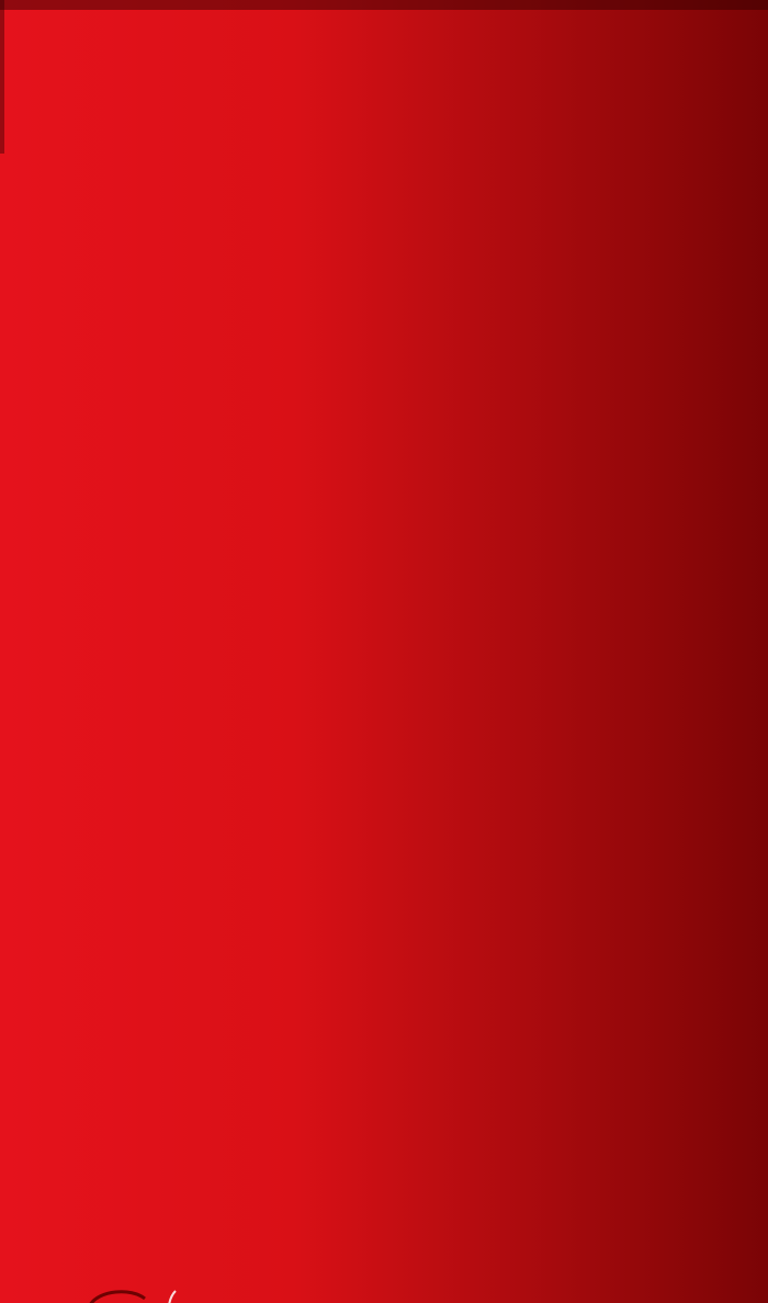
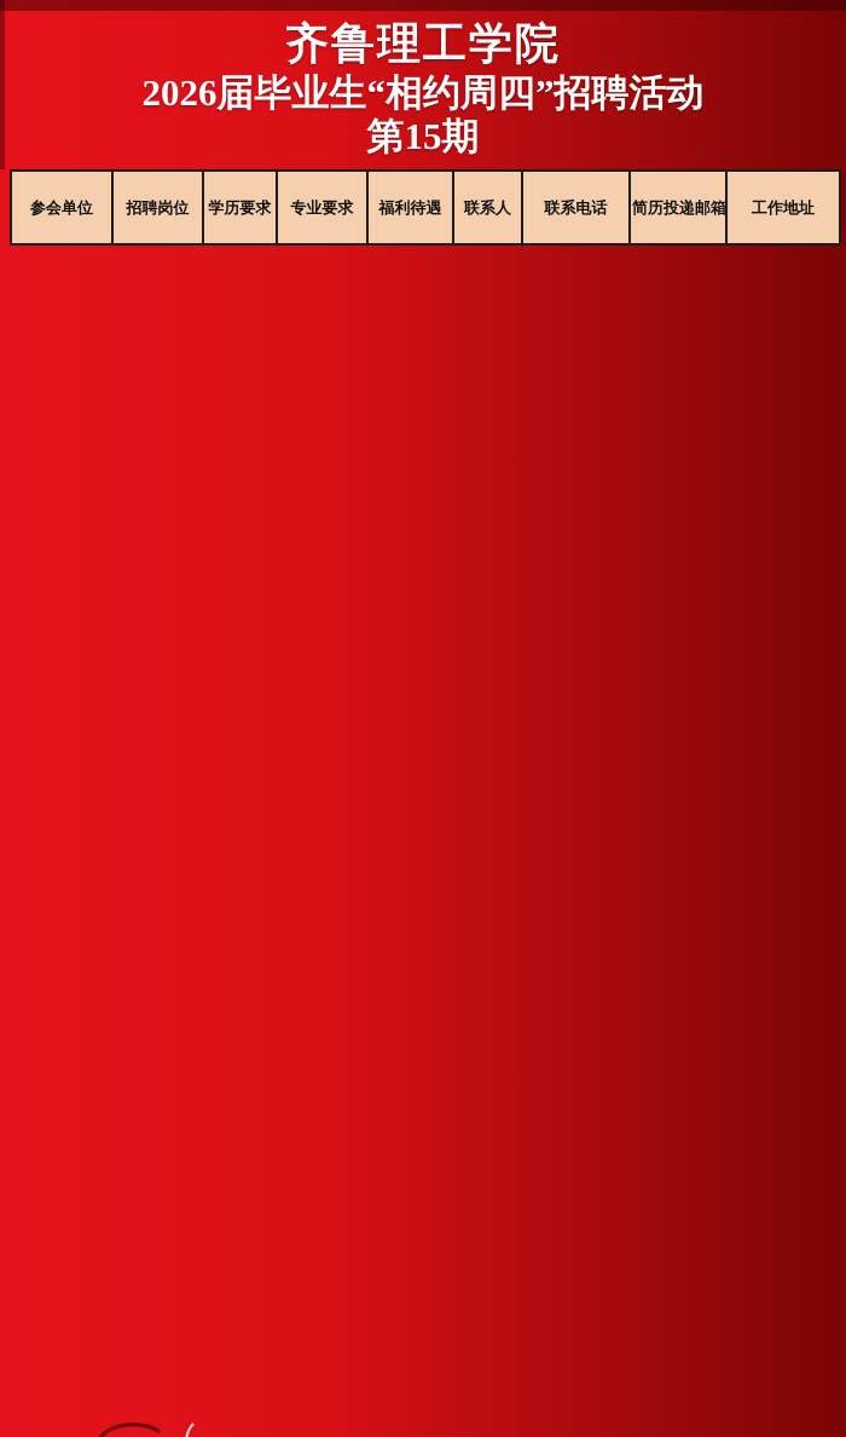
+ 齐鲁理工学院
+ 2026届毕业生“相约周四”招聘活动
+ 第15期
+ 参会单位	招聘岗位	学历要求	专业要求	福利待遇	联系人	联系电话	简历投递邮箱	工作地址
